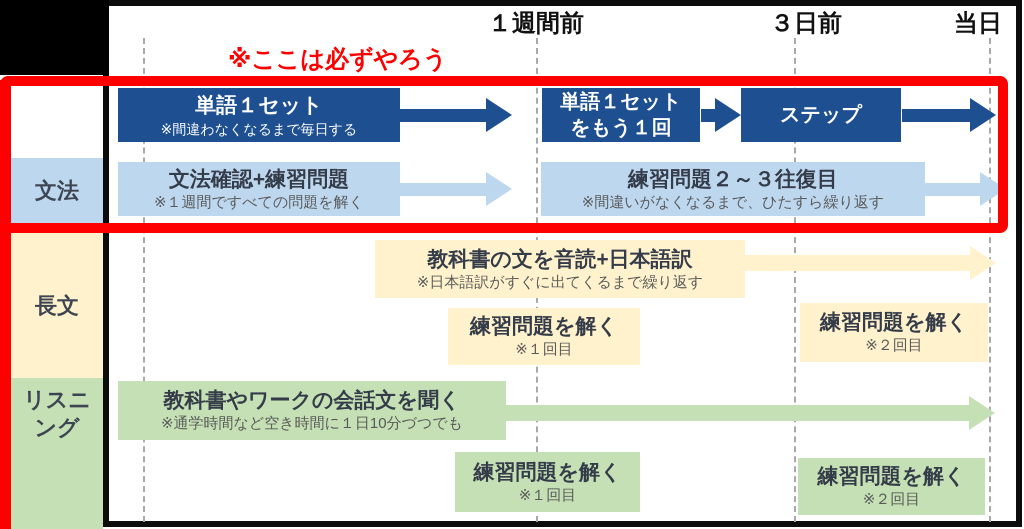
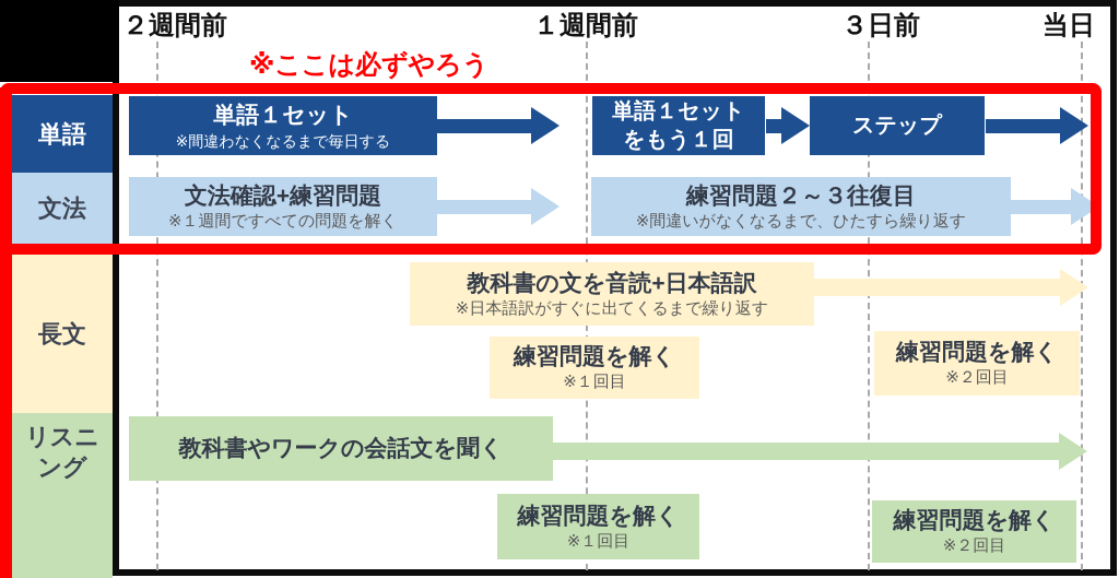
+ 単語
  文法
  長文
  リスニング
  単語１セット
  ※間違わなくなるまで毎日する
  単語１セット
  をもう１回
  ステップ
  文法確認+練習問題
  ※１週間ですべての問題を解く
  練習問題２～３往復目
  ※間違いがなくなるまで、ひたすら繰り返す
  教科書の文を音読+日本語訳
  ※日本語訳がすぐに出てくるまで繰り返す
  練習問題を解く
  ※１回目
  練習問題を解く
  ※２回目
  教科書やワークの会話文を聞く
- ※通学時間など空き時間に１日10分づつでも
  練習問題を解く
  ※１回目
  練習問題を解く
  ※２回目
+ ２週間前
  １週間前
  ３日前
  当日
  ※ここは必ずやろう
